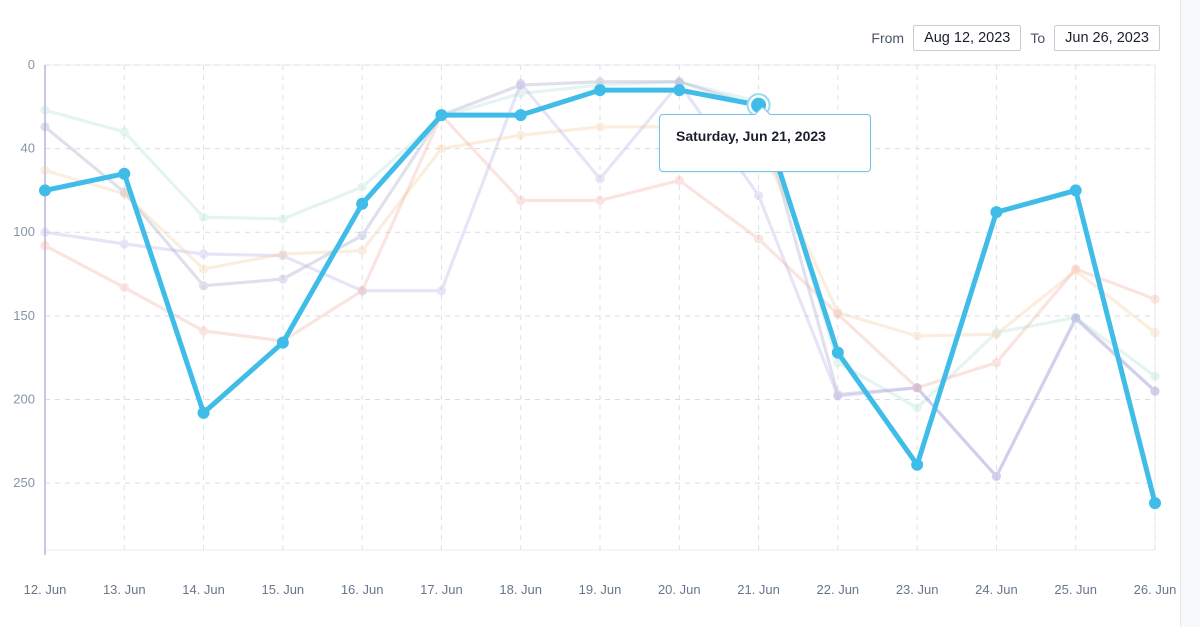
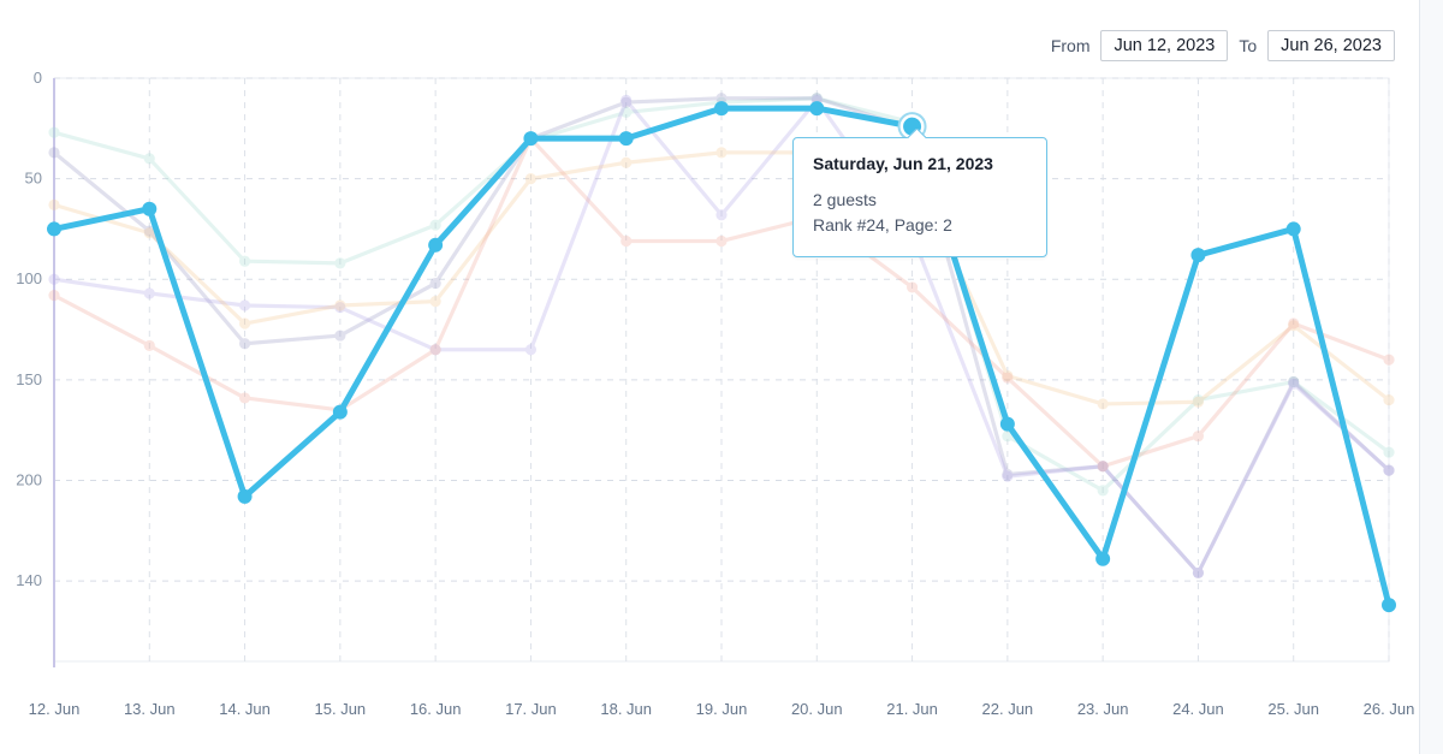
  From
- Aug 12, 2023
+ Jun 12, 2023
  To
  Jun 26, 2023
  0
- 40
+ 50
  100
  150
  200
- 250
+ 140
  12. Jun
  13. Jun
  14. Jun
  15. Jun
  16. Jun
  17. Jun
  18. Jun
  19. Jun
  20. Jun
  21. Jun
  22. Jun
  23. Jun
  24. Jun
  25. Jun
  26. Jun
  Saturday, Jun 21, 2023
+ 2 guests
+ Rank #24, Page: 2
